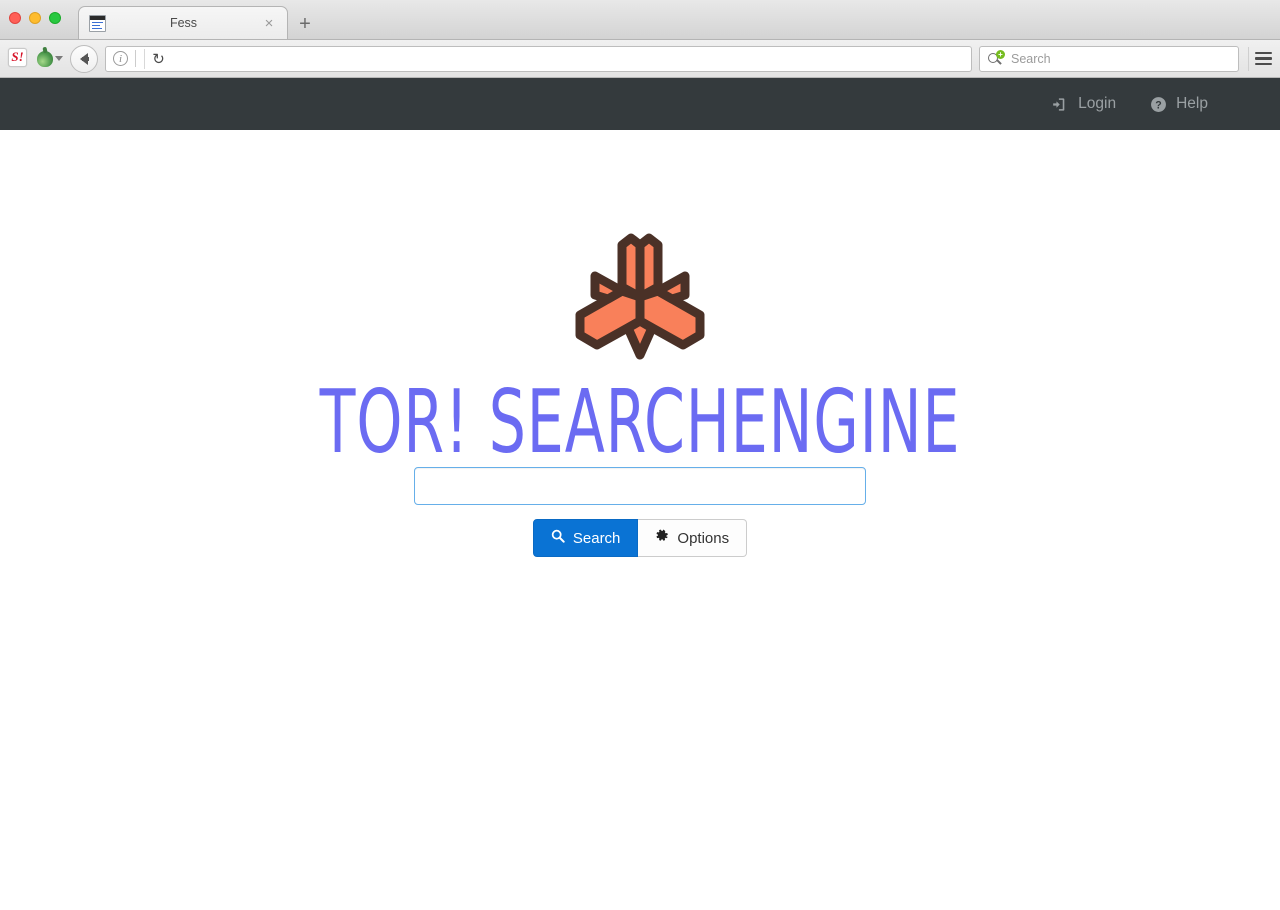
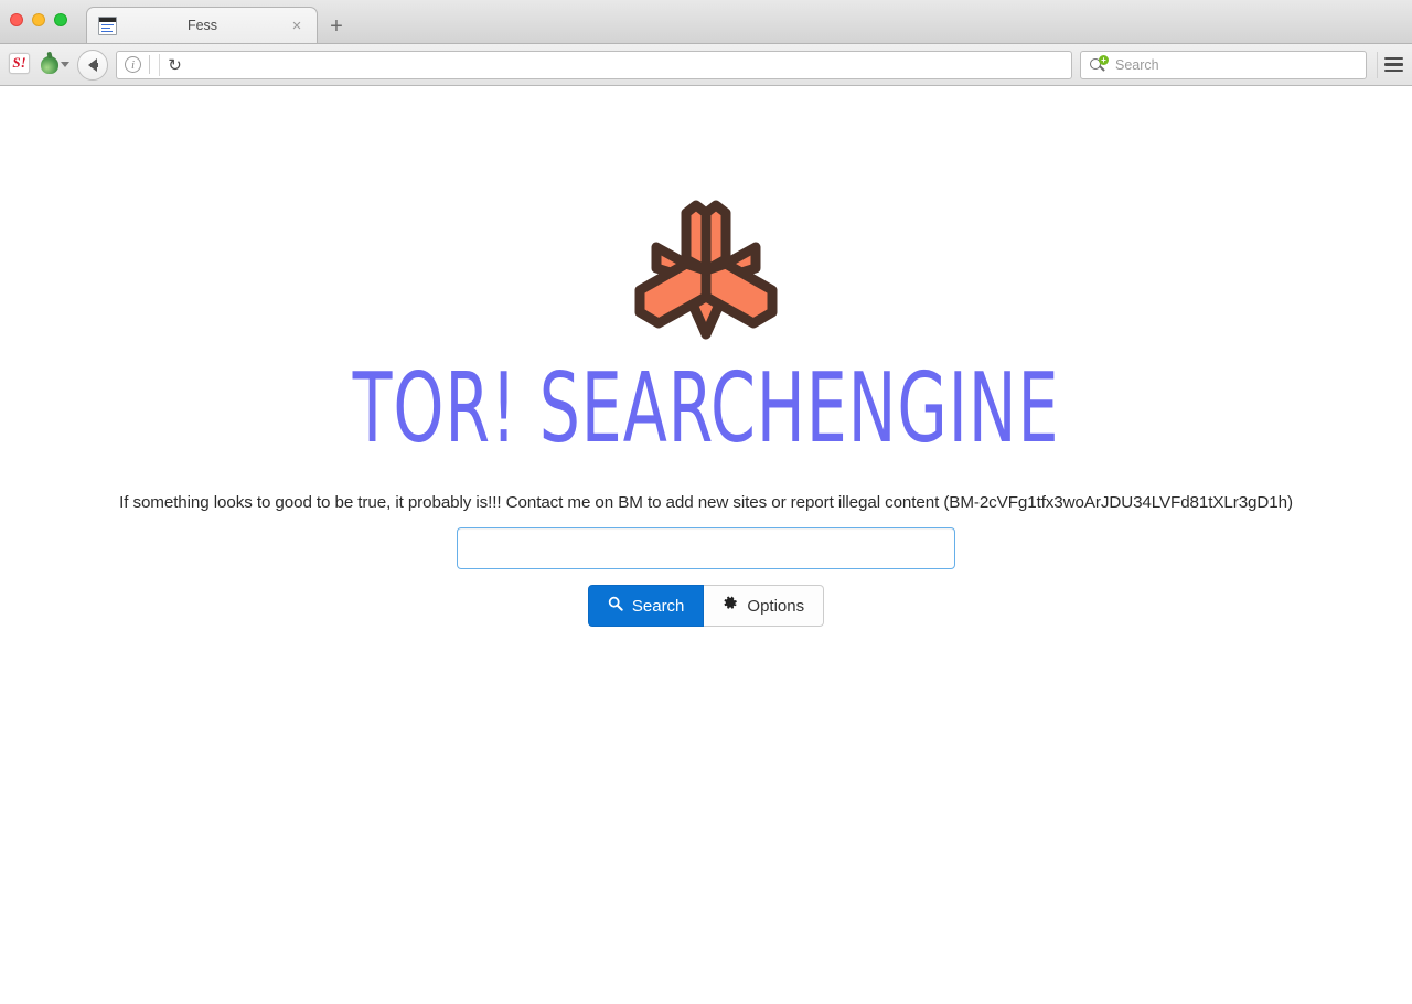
  Fess
  ×
  +
  S!
  i
  ↻
  +
  Search
- Login
- ?
- Help
  TOR! SEARCHENGINE
+ If something looks to good to be true, it probably is!!! Contact me on BM to add new sites or report illegal content (BM-2cVFg1tfx3woArJDU34LVFd81tXLr3gD1h)
  Search
  Options
